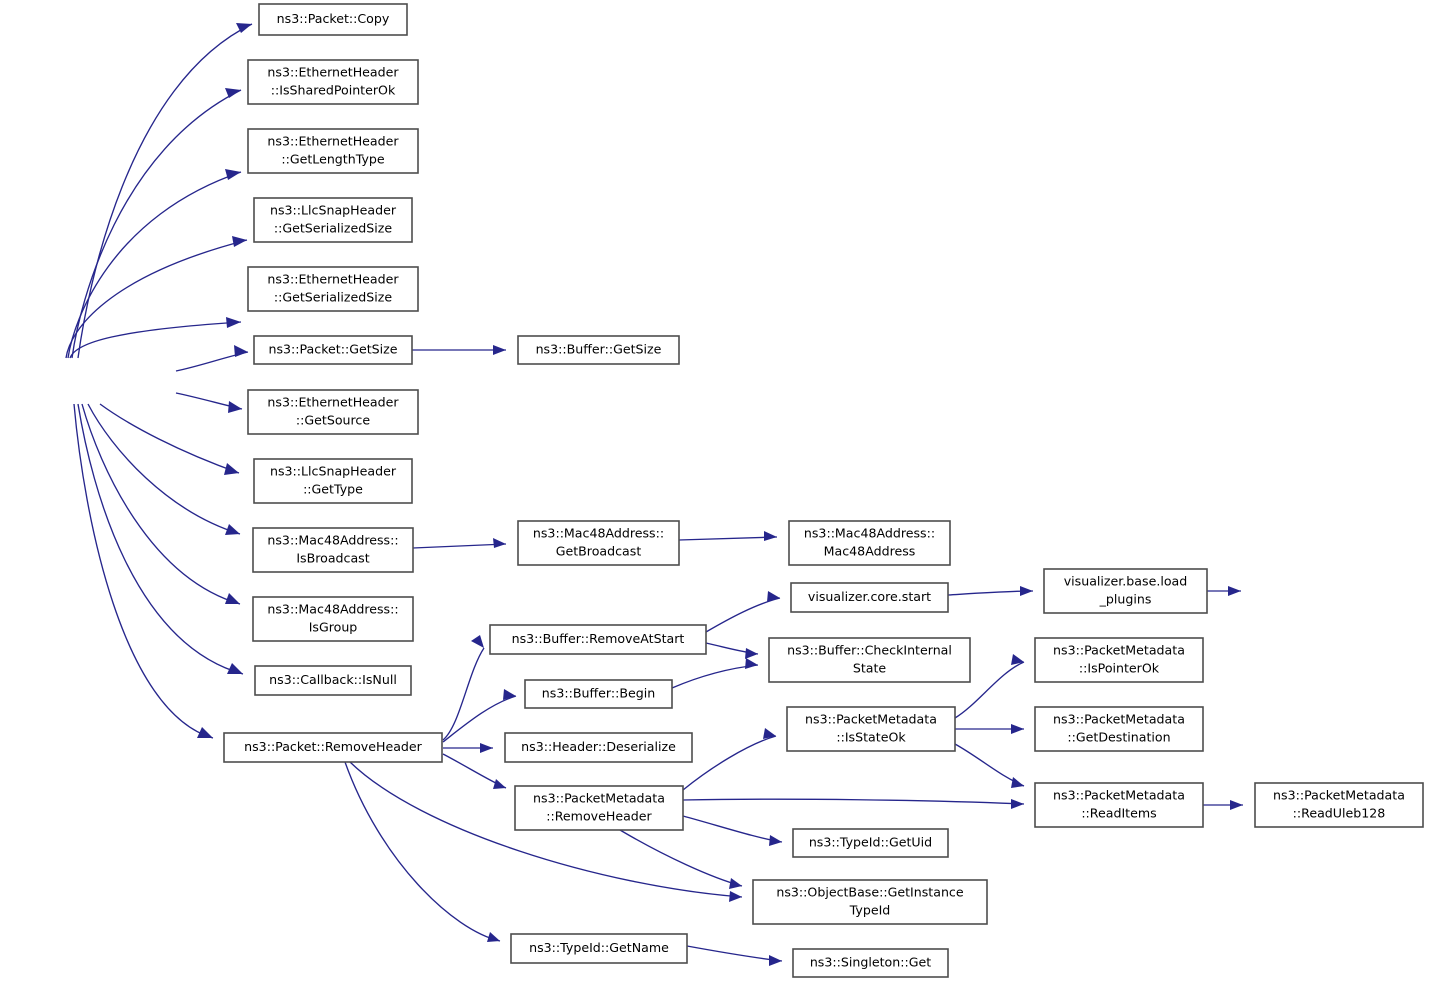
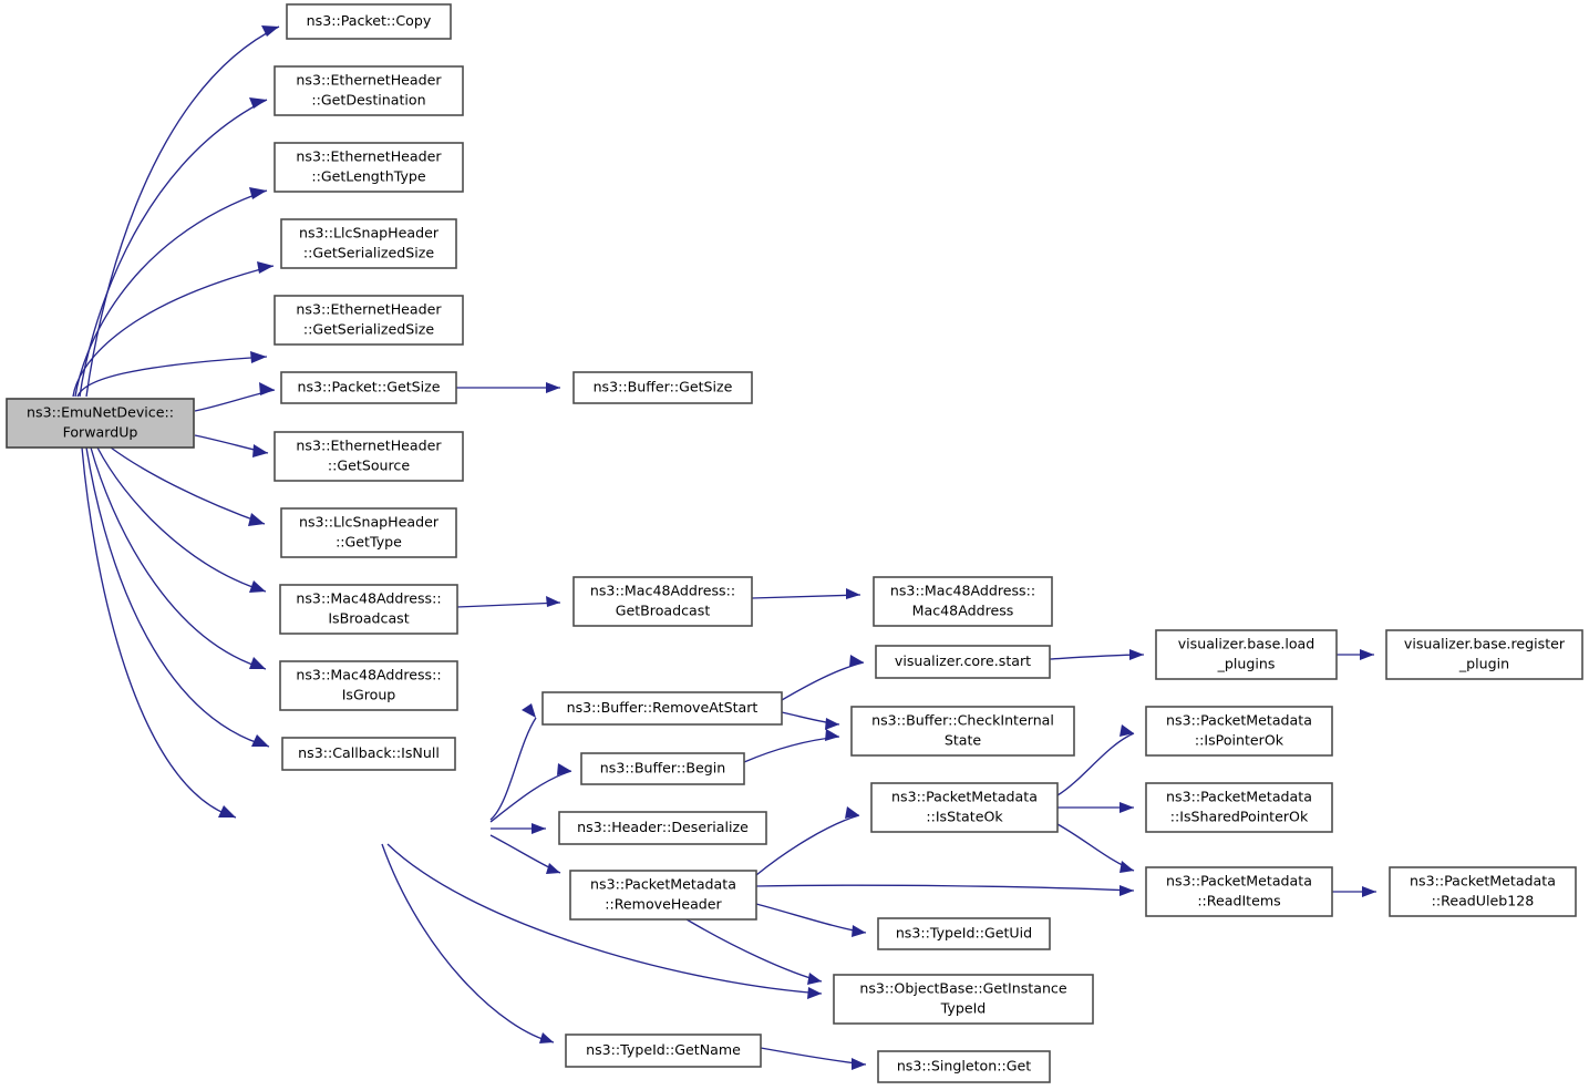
+ ns3::EmuNetDevice::
+ ForwardUp
  ns3::Packet::Copy
  ns3::EthernetHeader
- ::IsSharedPointerOk
+ ::GetDestination
  ns3::EthernetHeader
  ::GetLengthType
  ns3::LlcSnapHeader
  ::GetSerializedSize
  ns3::EthernetHeader
  ::GetSerializedSize
  ns3::Packet::GetSize
  ns3::EthernetHeader
  ::GetSource
  ns3::LlcSnapHeader
  ::GetType
  ns3::Mac48Address::
  IsBroadcast
  ns3::Mac48Address::
  IsGroup
  ns3::Callback::IsNull
- ns3::Packet::RemoveHeader
  ns3::Buffer::GetSize
  ns3::Mac48Address::
  GetBroadcast
  ns3::Mac48Address::
  Mac48Address
  ns3::Buffer::RemoveAtStart
  ns3::Buffer::Begin
  ns3::Header::Deserialize
  ns3::PacketMetadata
  ::RemoveHeader
  ns3::TypeId::GetName
  visualizer.core.start
  ns3::Buffer::CheckInternal
  State
  ns3::PacketMetadata
  ::IsStateOk
  ns3::TypeId::GetUid
  ns3::ObjectBase::GetInstance
  TypeId
  ns3::Singleton::Get
  visualizer.base.load
  _plugins
+ visualizer.base.register
+ _plugin
  ns3::PacketMetadata
  ::IsPointerOk
  ns3::PacketMetadata
- ::GetDestination
+ ::IsSharedPointerOk
  ns3::PacketMetadata
  ::ReadItems
  ns3::PacketMetadata
  ::ReadUleb128
